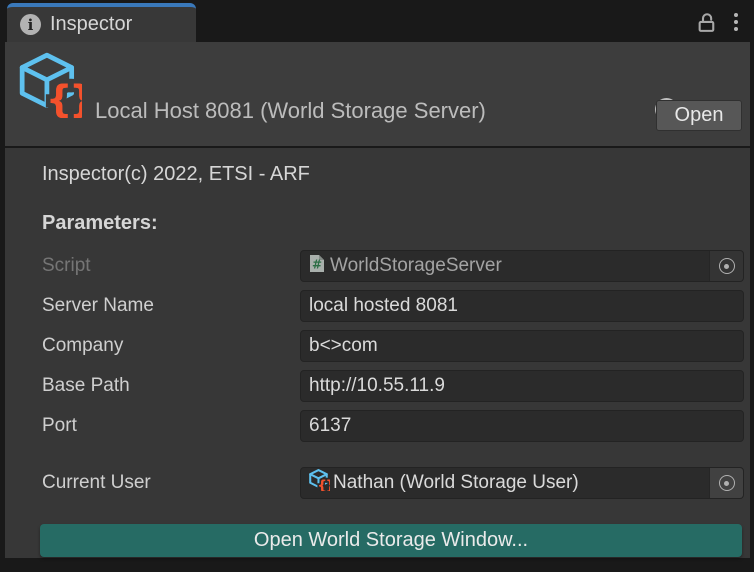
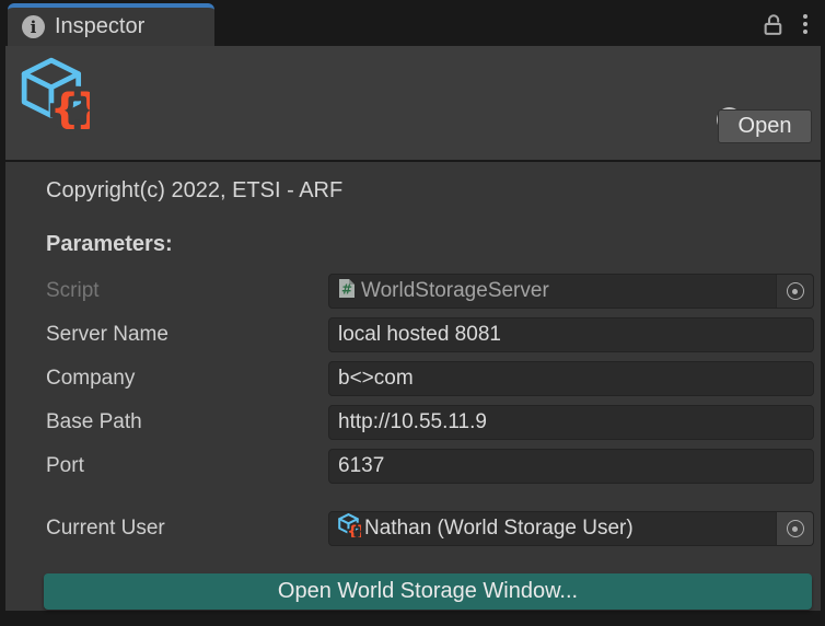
  i
  Inspector
  {}
- Local Host 8081 (World Storage Server)
  Open
- Inspector(c) 2022, ETSI - ARF
+ Copyright(c) 2022, ETSI - ARF
  Parameters:
  Script
  #
  WorldStorageServer
  Server Name
  local hosted 8081
  Company
  b<>com
  Base Path
  http://10.55.11.9
  Port
  6137
  Current User
  {}
  Nathan (World Storage User)
  Open World Storage Window...
